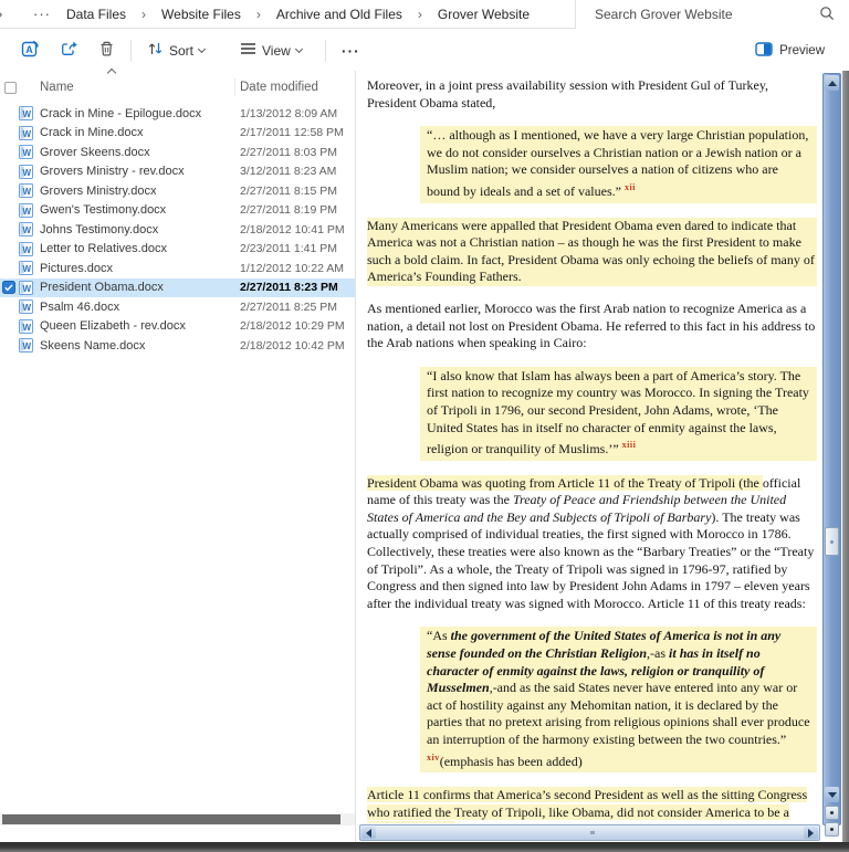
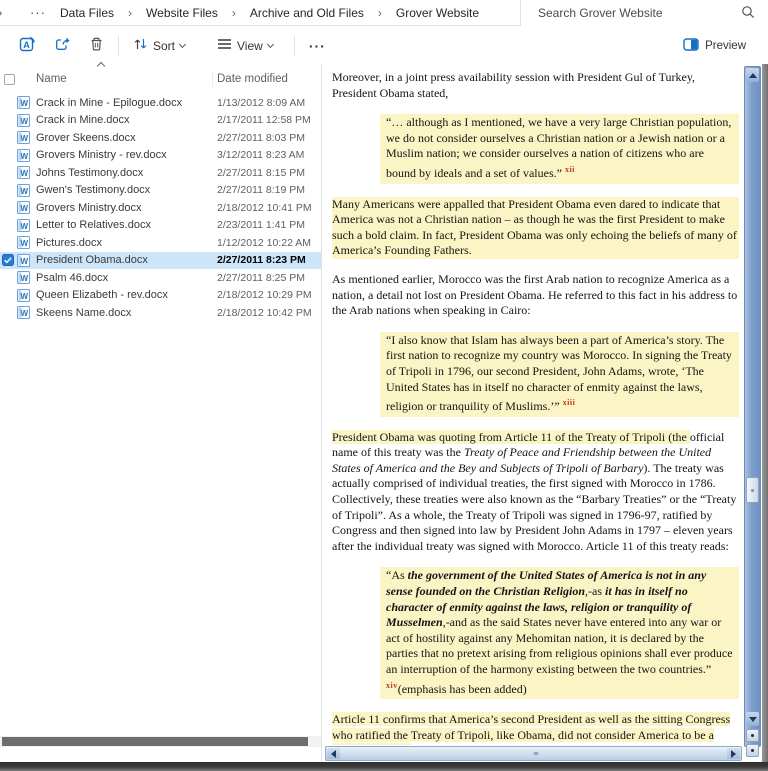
  ›
  ···
  Data Files
  ›
  Website Files
  ›
  Archive and Old Files
  ›
  Grover Website
  Search Grover Website
  A
  Sort
  View
  ···
  Preview
  Name
  Date modified
  W
  Crack in Mine - Epilogue.docx
  1/13/2012 8:09 AM
  W
  Crack in Mine.docx
  2/17/2011 12:58 PM
  W
  Grover Skeens.docx
  2/27/2011 8:03 PM
  W
  Grovers Ministry - rev.docx
  3/12/2011 8:23 AM
  W
- Grovers Ministry.docx
+ Johns Testimony.docx
  2/27/2011 8:15 PM
  W
  Gwen's Testimony.docx
  2/27/2011 8:19 PM
  W
- Johns Testimony.docx
+ Grovers Ministry.docx
  2/18/2012 10:41 PM
  W
  Letter to Relatives.docx
  2/23/2011 1:41 PM
  W
  Pictures.docx
  1/12/2012 10:22 AM
  W
  President Obama.docx
  2/27/2011 8:23 PM
  W
  Psalm 46.docx
  2/27/2011 8:25 PM
  W
  Queen Elizabeth - rev.docx
  2/18/2012 10:29 PM
  W
  Skeens Name.docx
  2/18/2012 10:42 PM
  Moreover, in a joint press availability session with President Gul of Turkey, President Obama stated,
  “… although as I mentioned, we have a very large Christian population, we do not consider ourselves a Christian nation or a Jewish nation or a Muslim nation; we consider ourselves a nation of citizens who are bound by ideals and a set of values.” xii
  Many Americans were appalled that President Obama even dared to indicate that America was not a Christian nation – as though he was the first President to make such a bold claim. In fact, President Obama was only echoing the beliefs of many of America’s Founding Fathers.
  As mentioned earlier, Morocco was the first Arab nation to recognize America as a nation, a detail not lost on President Obama. He referred to this fact in his address to the Arab nations when speaking in Cairo:
  “I also know that Islam has always been a part of America’s story. The first nation to recognize my country was Morocco. In signing the Treaty of Tripoli in 1796, our second President, John Adams, wrote, ‘The United States has in itself no character of enmity against the laws, religion or tranquility of Muslims.’” xiii
  President Obama was quoting from Article 11 of the Treaty of Tripoli (the official name of this treaty was the Treaty of Peace and Friendship between the United States of America and the Bey and Subjects of Tripoli of Barbary). The treaty was actually comprised of individual treaties, the first signed with Morocco in 1786. Collectively, these treaties were also known as the “Barbary Treaties” or the “Treaty of Tripoli”. As a whole, the Treaty of Tripoli was signed in 1796-97, ratified by Congress and then signed into law by President John Adams in 1797 – eleven years after the individual treaty was signed with Morocco. Article 11 of this treaty reads:
  “As the government of the United States of America is not in any sense founded on the Christian Religion,-as it has in itself no character of enmity against the laws, religion or tranquility of Musselmen,-and as the said States never have entered into any war or act of hostility against any Mehomitan nation, it is declared by the parties that no pretext arising from religious opinions shall ever produce an interruption of the harmony existing between the two countries.” xiv(emphasis has been added)
